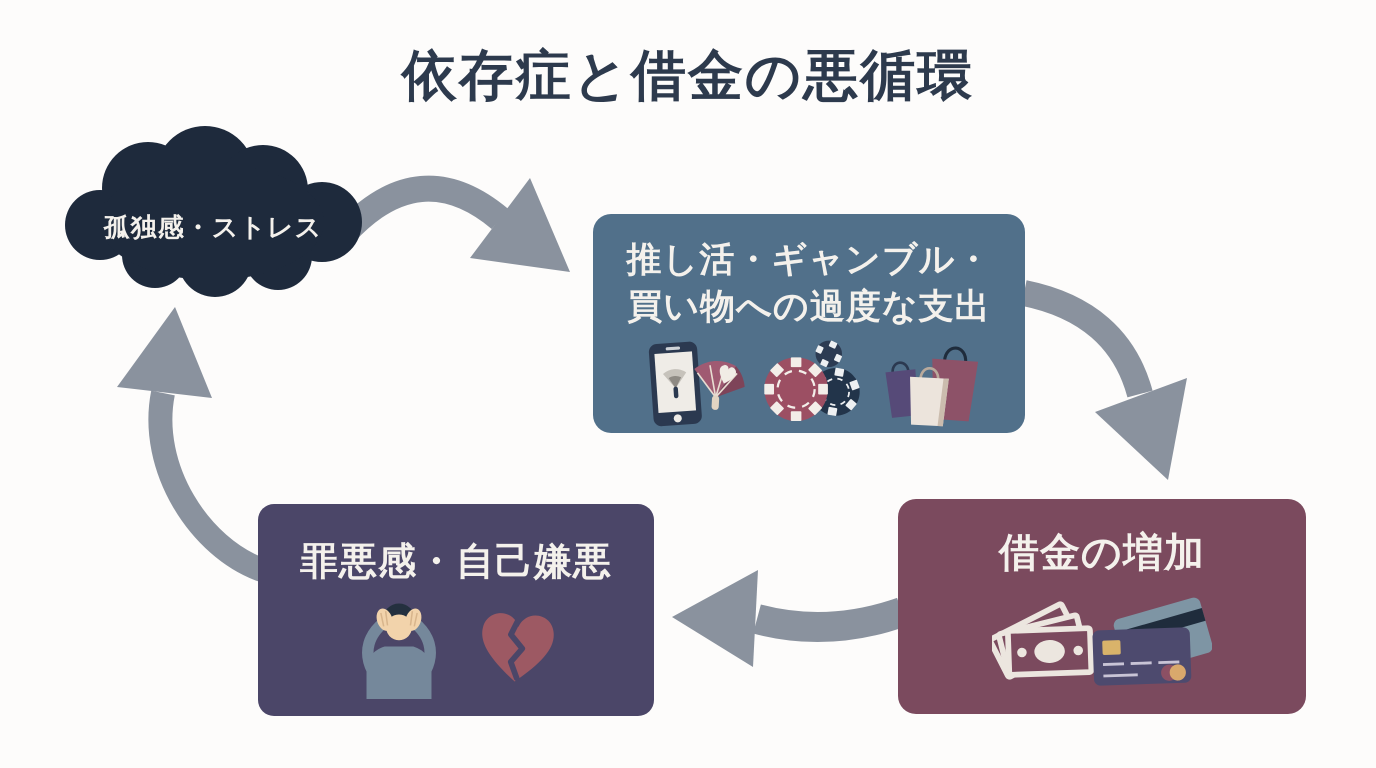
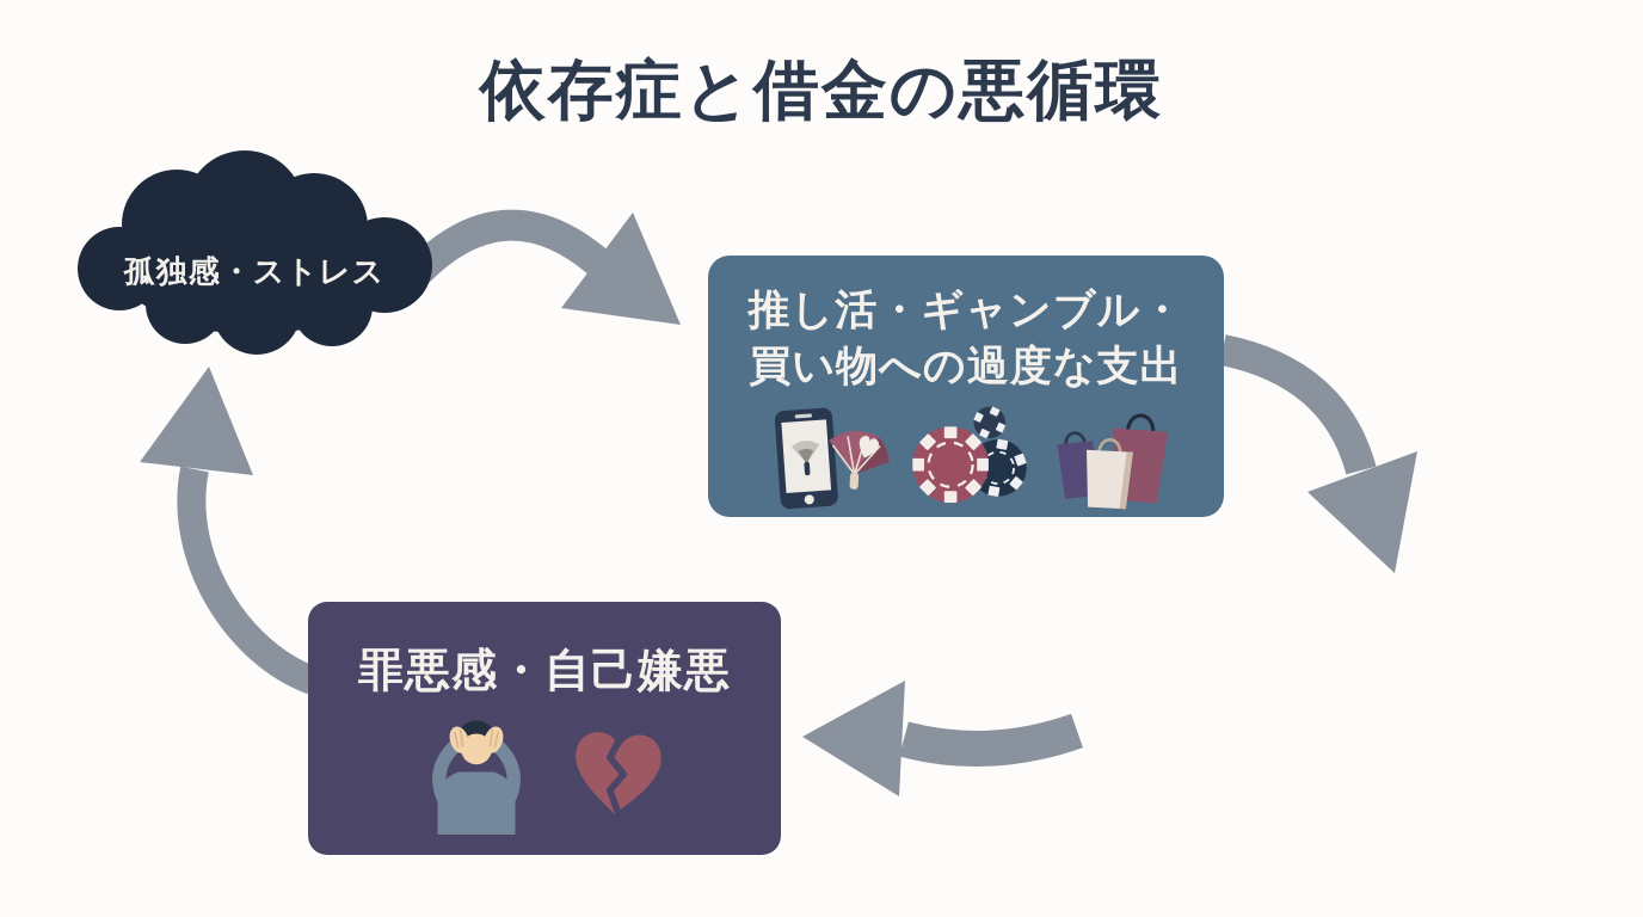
  依存症と借金の悪循環
  孤独感・ストレス
  推し活・ギャンブル・
  買い物への過度な支出
- 借金の増加
  罪悪感・自己嫌悪
